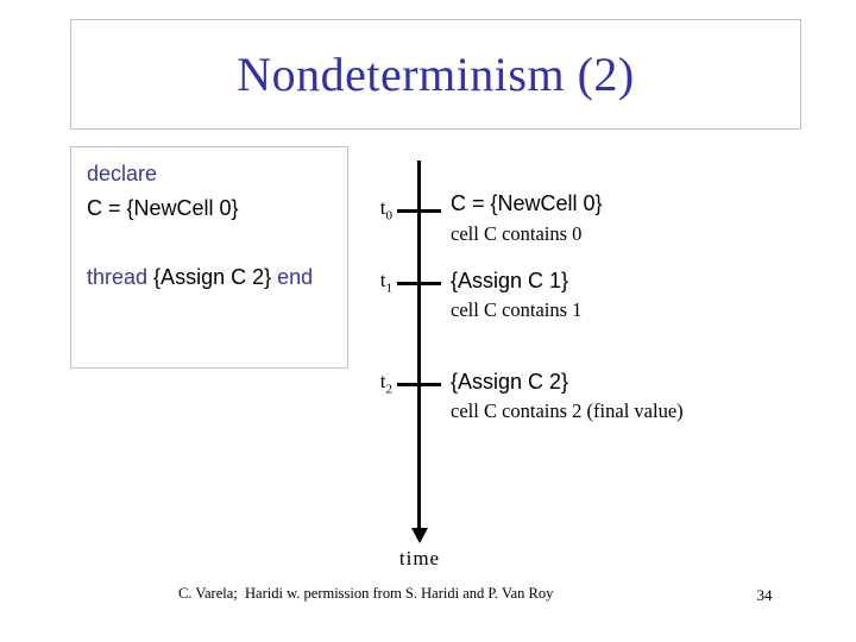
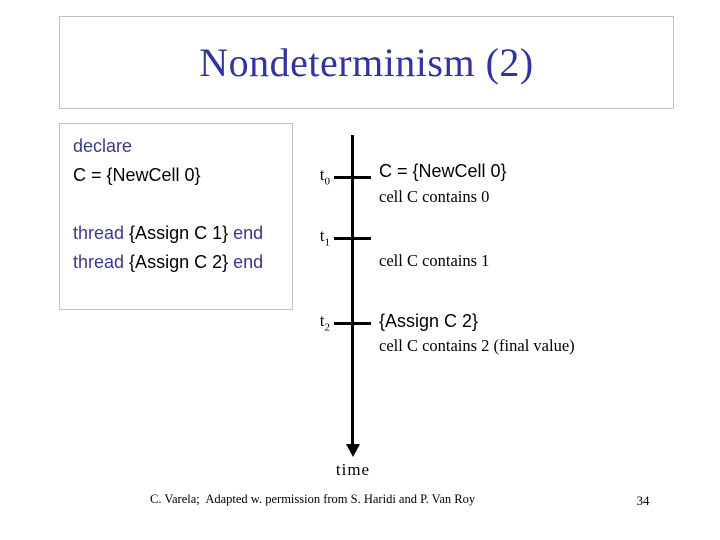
  Nondeterminism (2)
  declare
  C = {NewCell 0}
+ thread {Assign C 1} end
  thread {Assign C 2} end
  t0
  C = {NewCell 0}
  cell C contains 0
  t1
- {Assign C 1}
  cell C contains 1
  t2
  {Assign C 2}
  cell C contains 2 (final value)
  time
- C. Varela; Haridi w. permission from S. Haridi and P. Van Roy
+ C. Varela; Adapted w. permission from S. Haridi and P. Van Roy
  34
